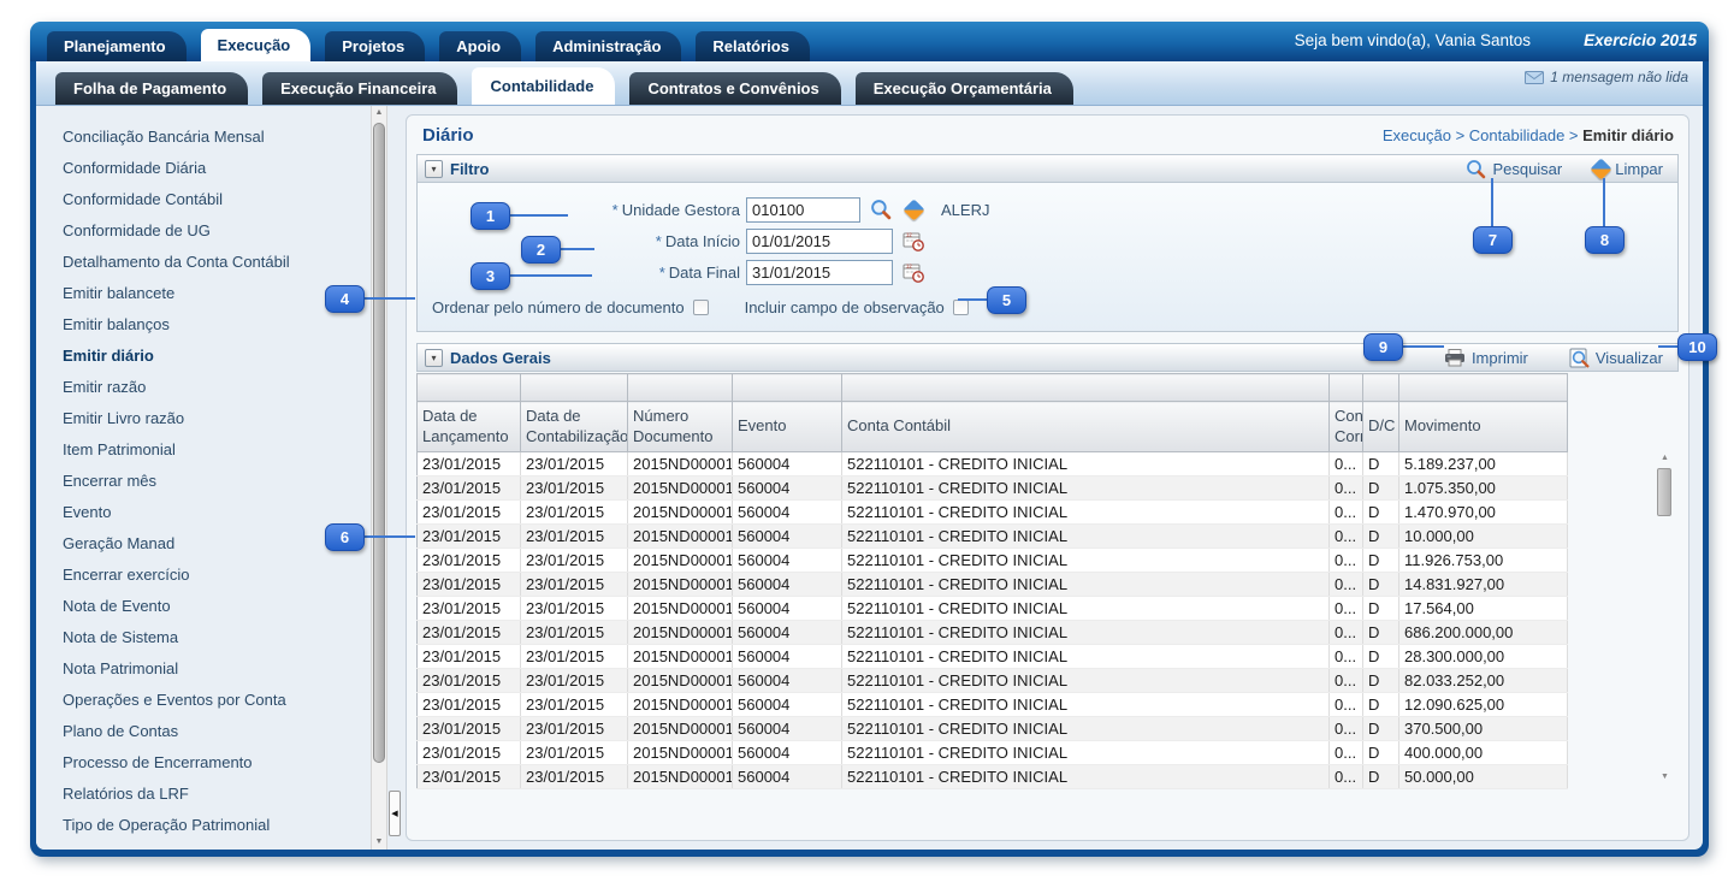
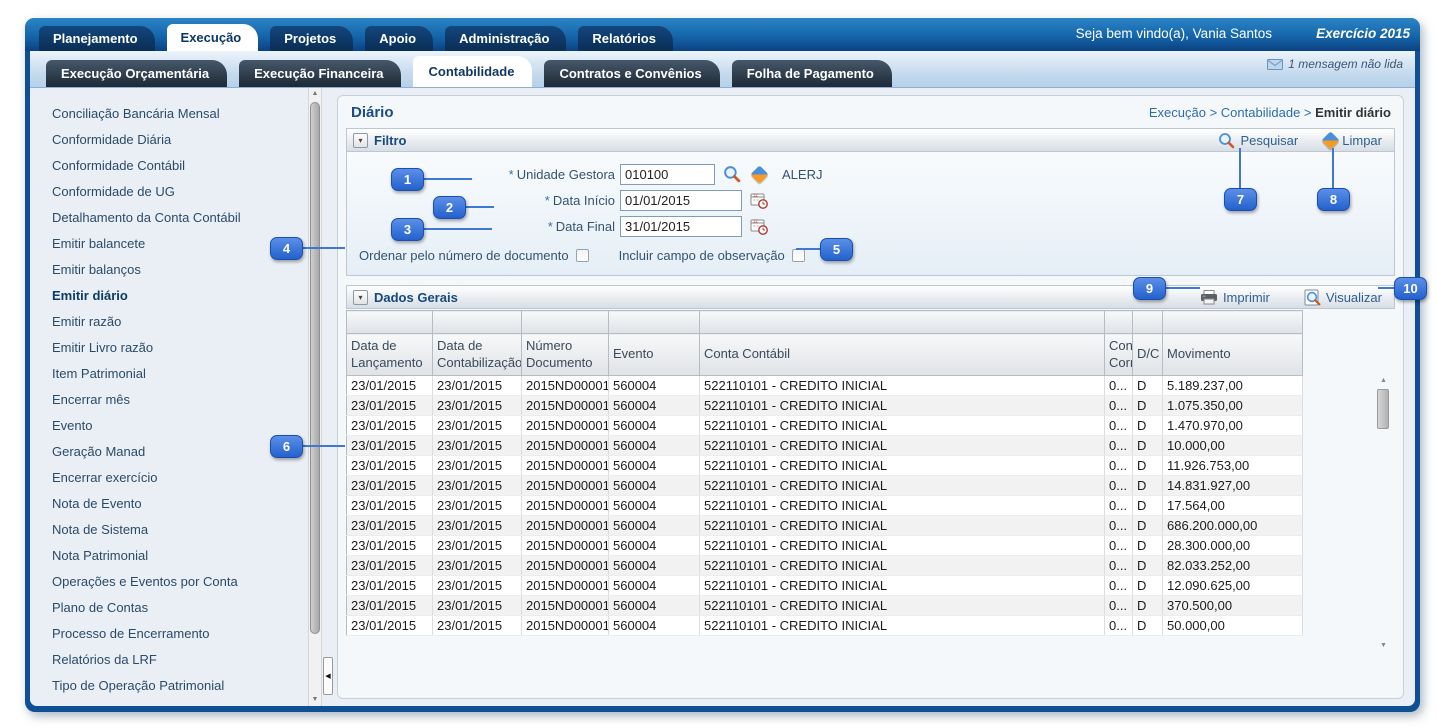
  Planejamento
  Execução
  Projetos
  Apoio
  Administração
  Relatórios
  Seja bem vindo(a), Vania Santos
  Exercício 2015
- Folha de Pagamento
+ Execução Orçamentária
  Execução Financeira
  Contabilidade
  Contratos e Convênios
- Execução Orçamentária
+ Folha de Pagamento
  1 mensagem não lida
  Conciliação Bancária Mensal
  Conformidade Diária
  Conformidade Contábil
  Conformidade de UG
  Detalhamento da Conta Contábil
  Emitir balancete
  Emitir balanços
  Emitir diário
  Emitir razão
  Emitir Livro razão
  Item Patrimonial
  Encerrar mês
  Evento
  Geração Manad
  Encerrar exercício
  Nota de Evento
  Nota de Sistema
  Nota Patrimonial
  Operações e Eventos por Conta
  Plano de Contas
  Processo de Encerramento
  Relatórios da LRF
  Tipo de Operação Patrimonial
  Diário
  Execução > Contabilidade > Emitir diário
  ▾
  Filtro
  Pesquisar
  Limpar
  * Unidade Gestora
  010100
  ALERJ
  * Data Início
  01/01/2015
  * Data Final
  31/01/2015
  Ordenar pelo número de documento
  Incluir campo de observação
  ▾
  Dados Gerais
  Imprimir
  Visualizar
  Data de Lançamento	Data de Contabilização	Número Documento	Evento	Conta Contábil	Con Cor	D/C	Movimento
  23/01/2015	23/01/2015	2015ND00001	560004	522110101 - CREDITO INICIAL	0...	D	5.189.237,00
  23/01/2015	23/01/2015	2015ND00001	560004	522110101 - CREDITO INICIAL	0...	D	1.075.350,00
  23/01/2015	23/01/2015	2015ND00001	560004	522110101 - CREDITO INICIAL	0...	D	1.470.970,00
  23/01/2015	23/01/2015	2015ND00001	560004	522110101 - CREDITO INICIAL	0...	D	10.000,00
  23/01/2015	23/01/2015	2015ND00001	560004	522110101 - CREDITO INICIAL	0...	D	11.926.753,00
  23/01/2015	23/01/2015	2015ND00001	560004	522110101 - CREDITO INICIAL	0...	D	14.831.927,00
  23/01/2015	23/01/2015	2015ND00001	560004	522110101 - CREDITO INICIAL	0...	D	17.564,00
  23/01/2015	23/01/2015	2015ND00001	560004	522110101 - CREDITO INICIAL	0...	D	686.200.000,00
  23/01/2015	23/01/2015	2015ND00001	560004	522110101 - CREDITO INICIAL	0...	D	28.300.000,00
  23/01/2015	23/01/2015	2015ND00001	560004	522110101 - CREDITO INICIAL	0...	D	82.033.252,00
  23/01/2015	23/01/2015	2015ND00001	560004	522110101 - CREDITO INICIAL	0...	D	12.090.625,00
  23/01/2015	23/01/2015	2015ND00001	560004	522110101 - CREDITO INICIAL	0...	D	370.500,00
- 23/01/2015	23/01/2015	2015ND00001	560004	522110101 - CREDITO INICIAL	0...	D	400.000,00
  23/01/2015	23/01/2015	2015ND00001	560004	522110101 - CREDITO INICIAL	0...	D	50.000,00
  1
  2
  3
  4
  5
  6
  7
  8
  9
  10
